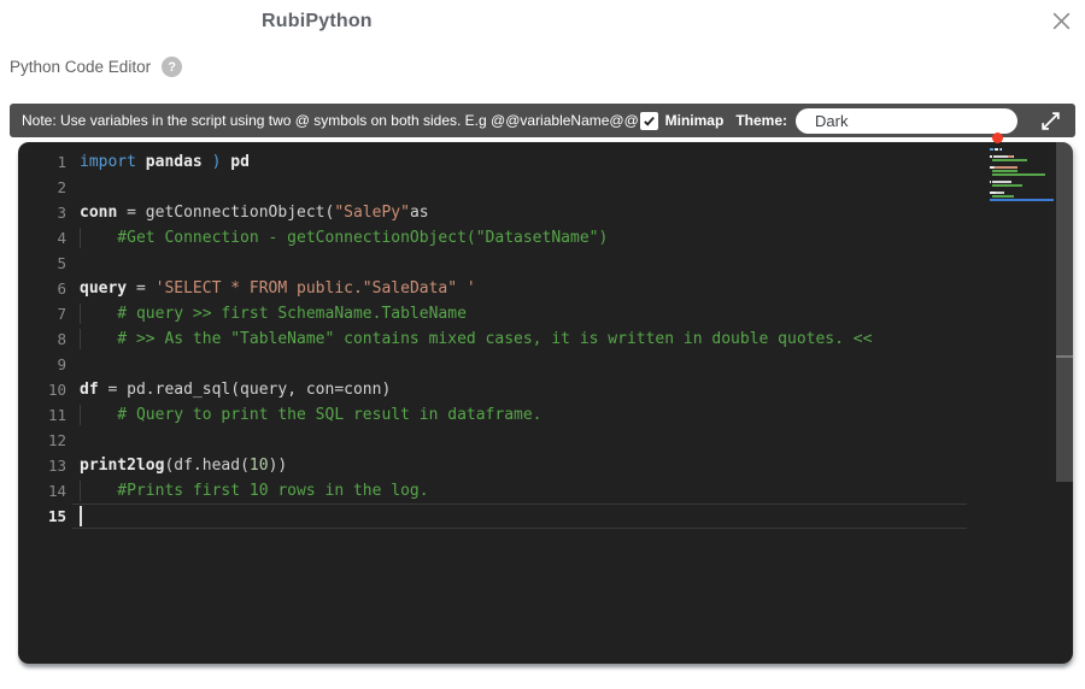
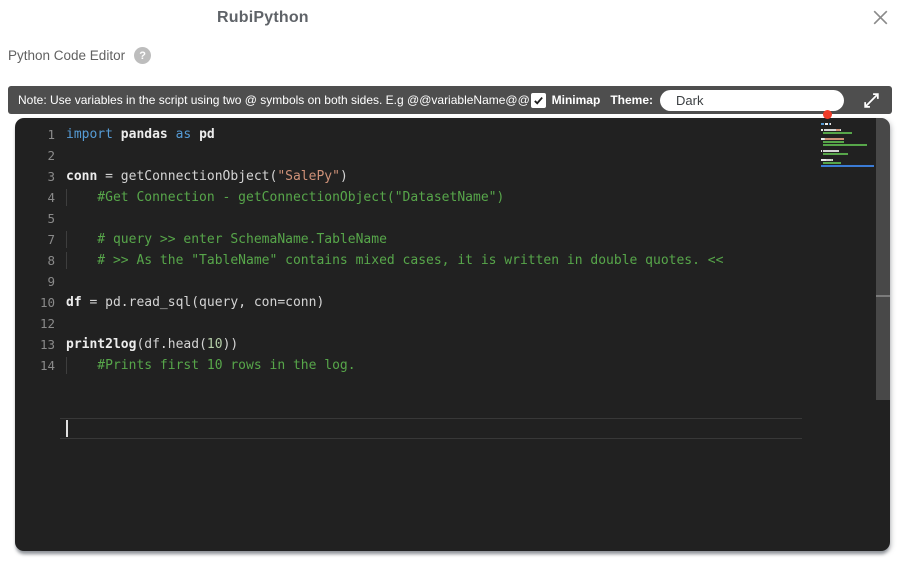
  RubiPython
  Python Code Editor
  ?
  Note: Use variables in the script using two @ symbols on both sides. E.g @@variableName@@
  Minimap
  Theme:
  Dark
  1
- import pandas ) pd
+ import pandas as pd
  2
  3
- conn = getConnectionObject("SalePy"as
+ conn = getConnectionObject("SalePy")
  4
  #Get Connection - getConnectionObject("DatasetName")
  5
- 6
- query = 'SELECT * FROM public."SaleData" '
  7
- # query >> first SchemaName.TableName
+ # query >> enter SchemaName.TableName
  8
  # >> As the "TableName" contains mixed cases, it is written in double quotes. <<
  9
  10
  df = pd.read_sql(query, con=conn)
- 11
- # Query to print the SQL result in dataframe.
  12
  13
  print2log(df.head(10))
  14
  #Prints first 10 rows in the log.
- 15
